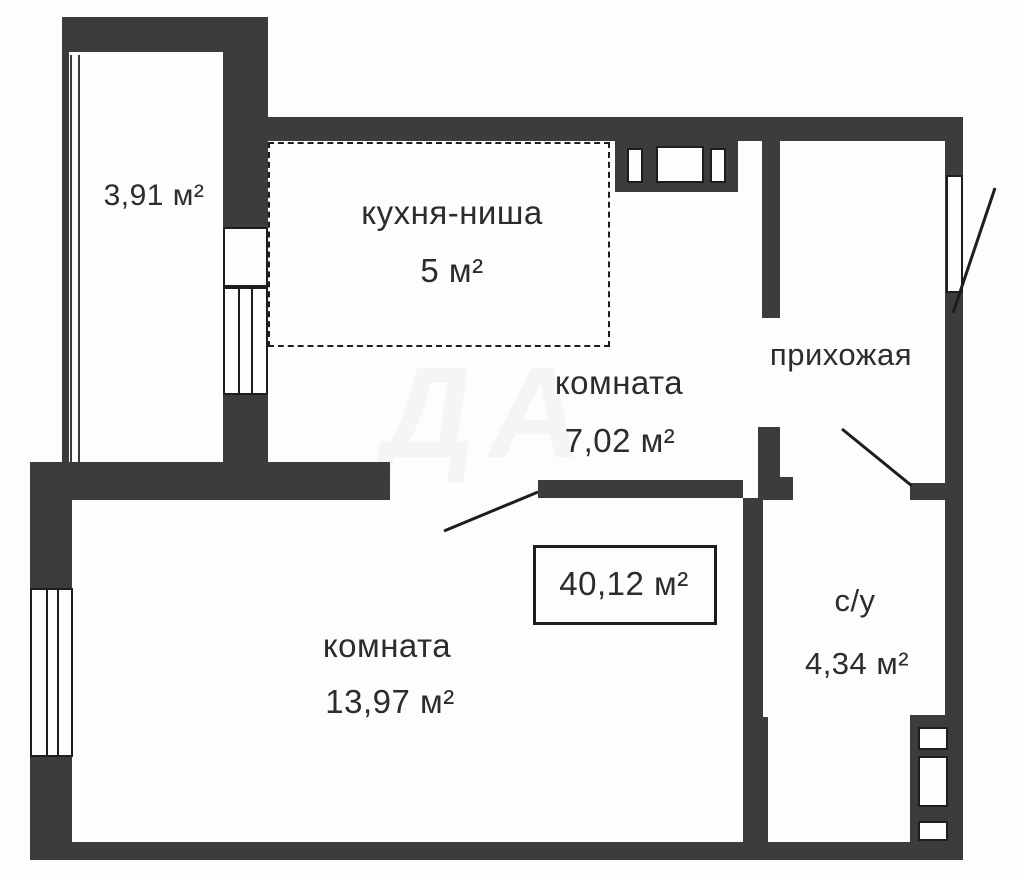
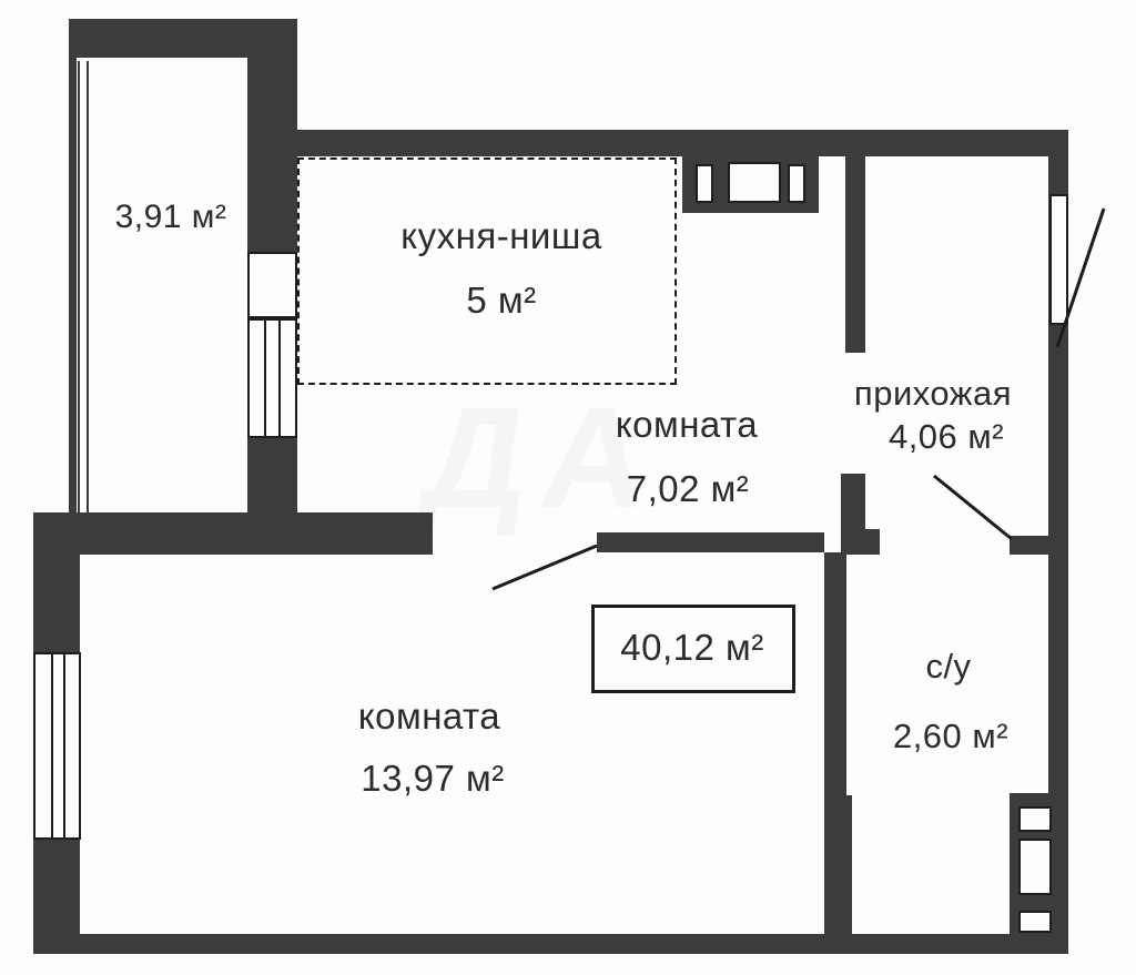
  3,91 м²
  кухня-ниша
  5 м²
  комната
  7,02 м²
  прихожая
+ 4,06 м²
  40,12 м²
  комната
  13,97 м²
  с/у
- 4,34 м²
+ 2,60 м²
